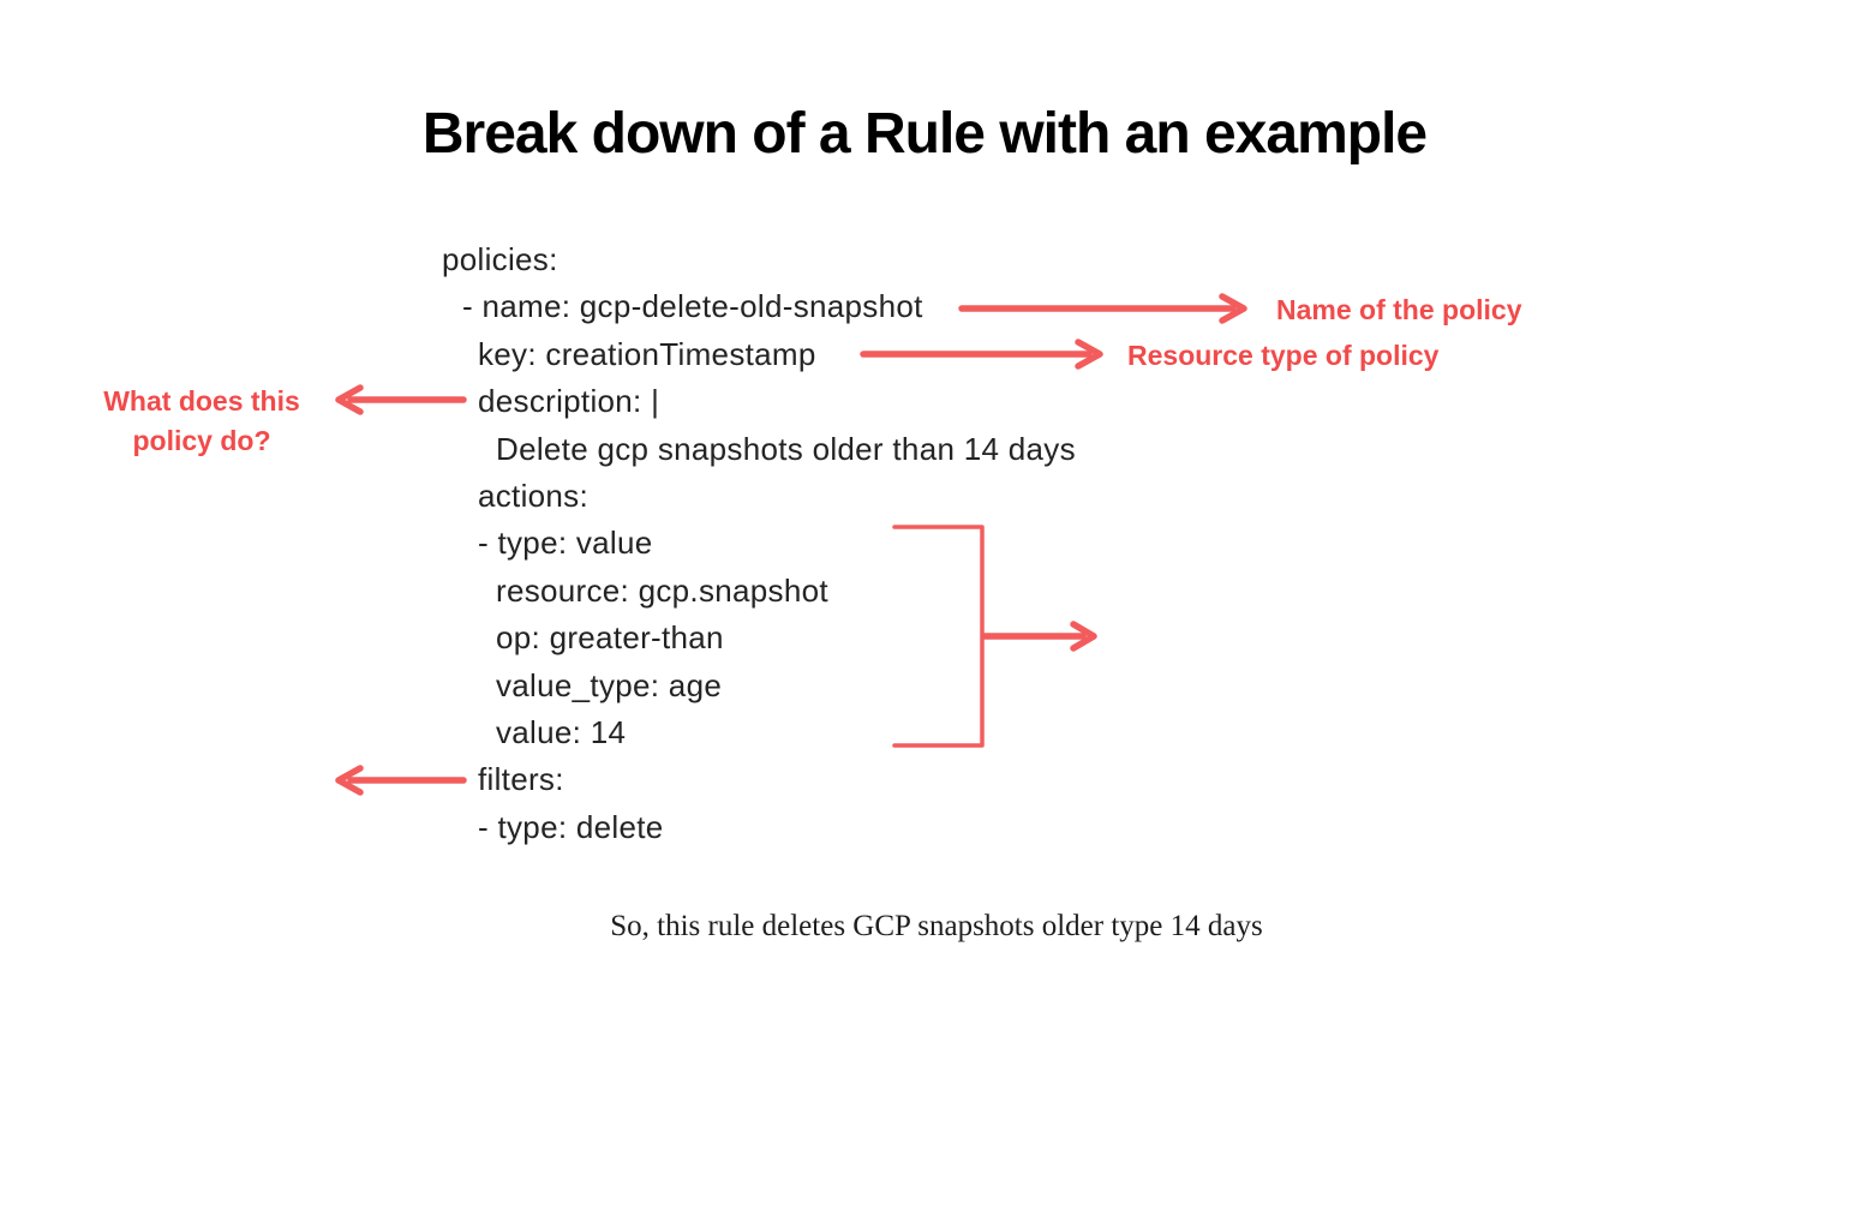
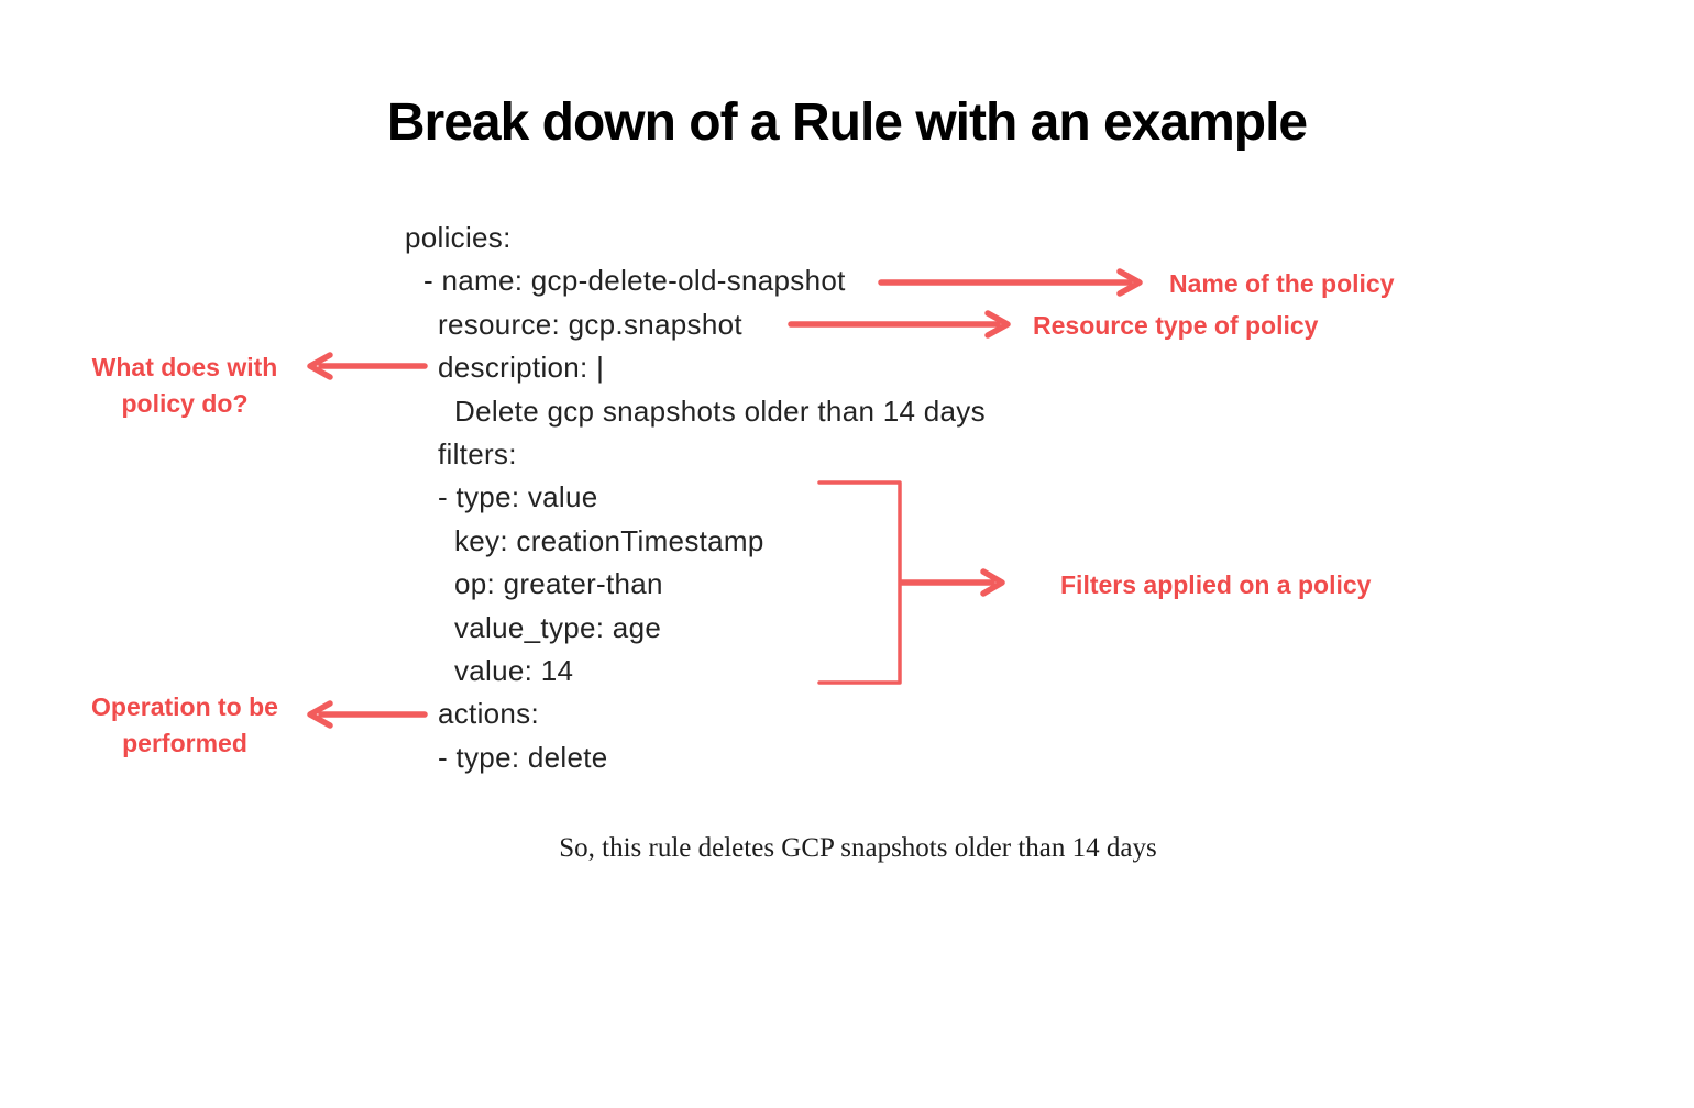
  Break down of a Rule with an example
  policies:
  - name: gcp-delete-old-snapshot
- key: creationTimestamp
+ resource: gcp.snapshot
  description: |
  Delete gcp snapshots older than 14 days
- actions:
+ filters:
  - type: value
- resource: gcp.snapshot
+ key: creationTimestamp
  op: greater-than
  value_type: age
  value: 14
- filters:
+ actions:
  - type: delete
  Name of the policy
  Resource type of policy
- What does this policy do?
+ What does with policy do?
+ Filters applied on a policy
+ Operation to be performed
- So, this rule deletes GCP snapshots older type 14 days
+ So, this rule deletes GCP snapshots older than 14 days
